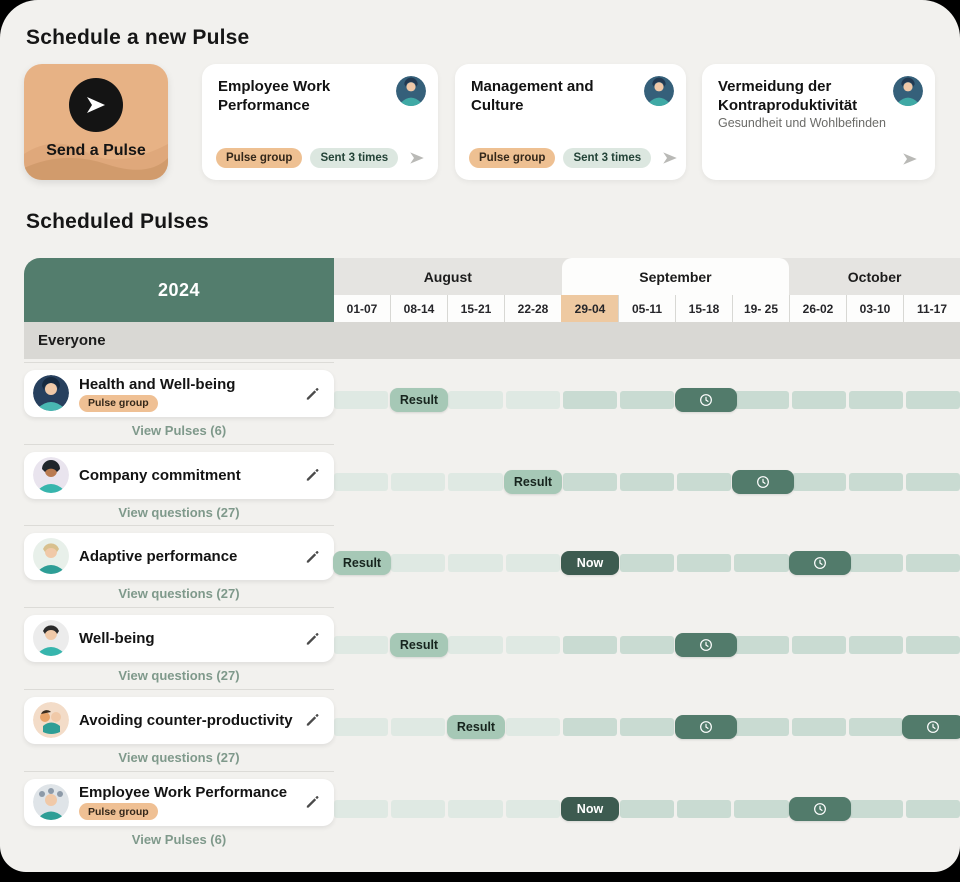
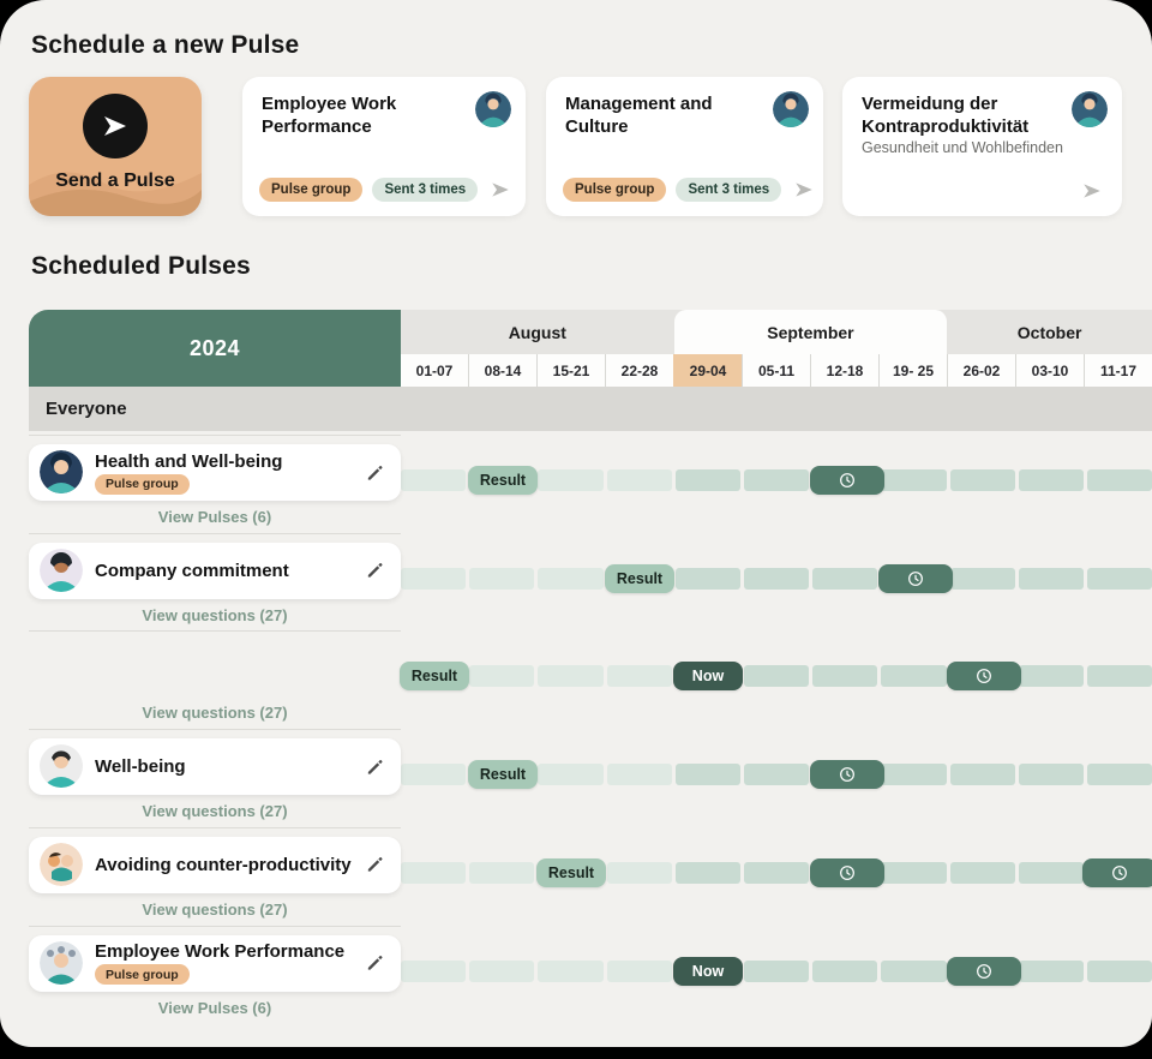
  Schedule a new Pulse
  Send a Pulse
  Employee Work Performance
  Pulse group
  Sent 3 times
  Management and Culture
  Pulse group
  Sent 3 times
  Vermeidung der Kontraproduktivität
  Gesundheit und Wohlbefinden
  Scheduled Pulses
  2024
  August
  September
  October
  01-07
  08-14
  15-21
  22-28
  29-04
  05-11
- 15-18
+ 12-18
  19- 25
  26-02
  03-10
  11-17
  Everyone
  Health and Well-being
  Pulse group
  View Pulses (6)
  Result
  Company commitment
  View questions (27)
  Result
- Adaptive performance
  View questions (27)
  Result
  Now
  Well-being
  View questions (27)
  Result
  Avoiding counter-productivity
  View questions (27)
  Result
  Employee Work Performance
  Pulse group
  View Pulses (6)
  Now
